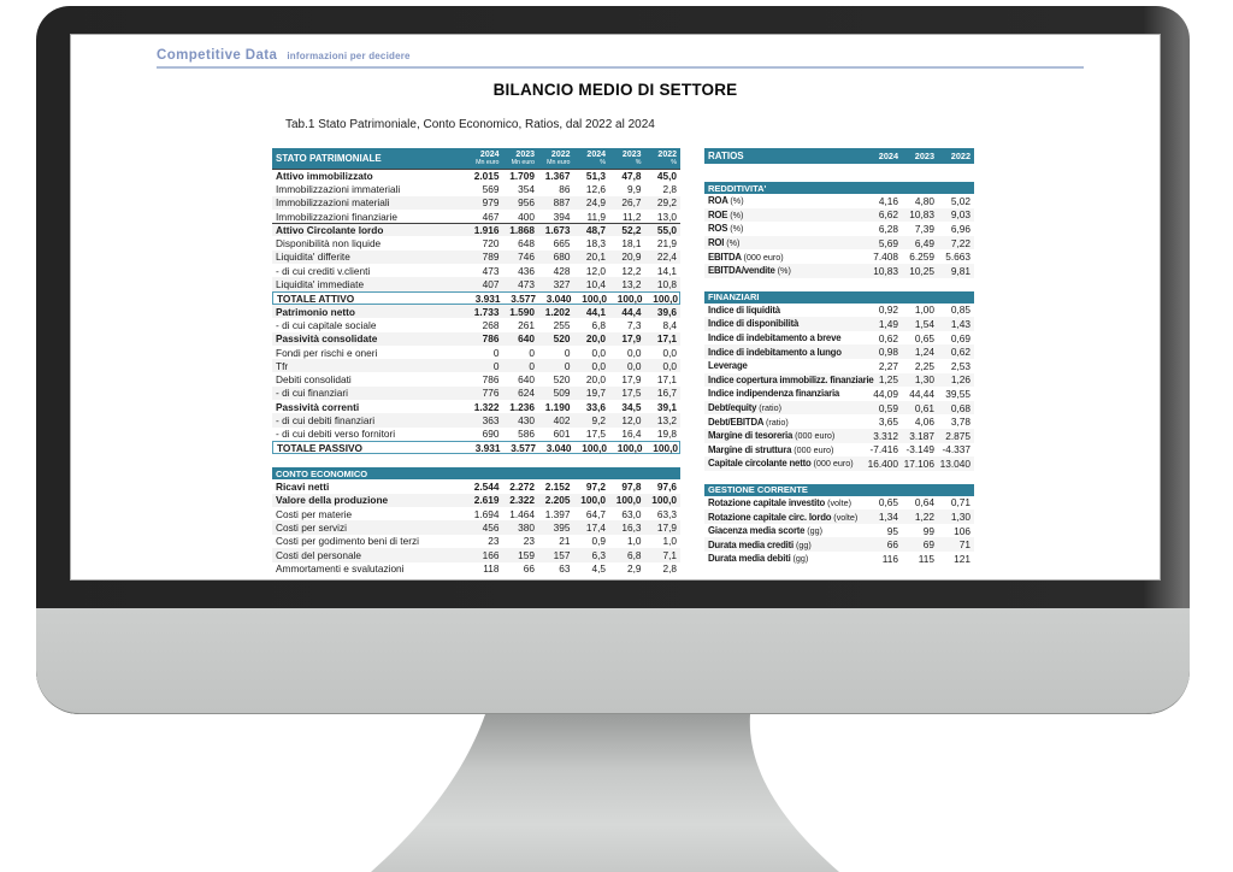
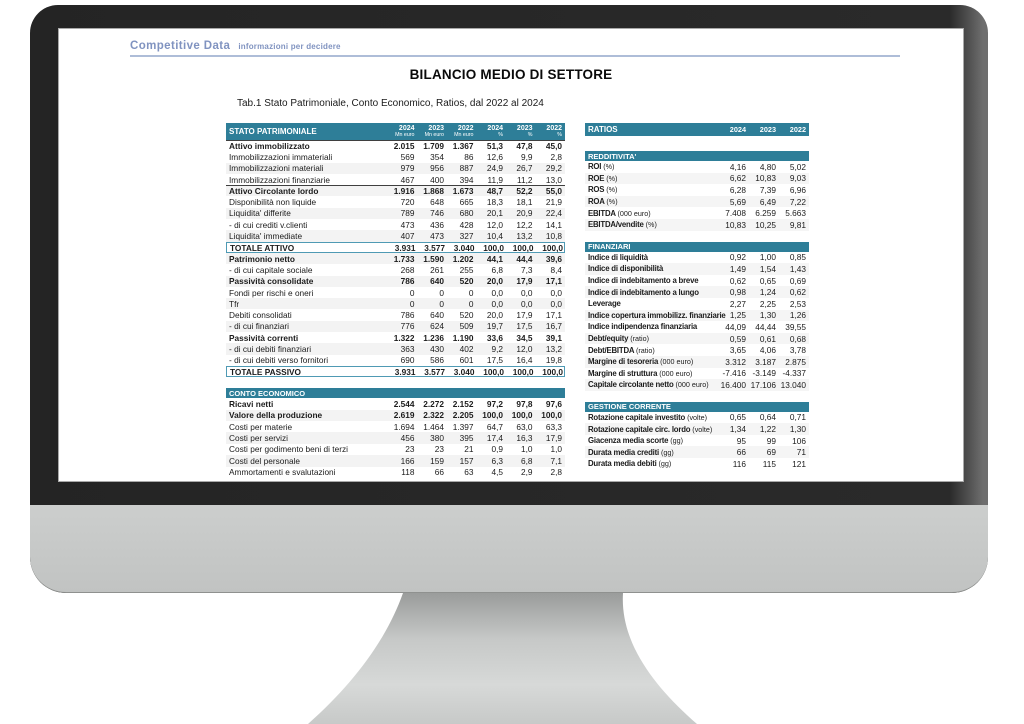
  Competitive Data informazioni per decidere
  BILANCIO MEDIO DI SETTORE
  Tab.1 Stato Patrimoniale, Conto Economico, Ratios, dal 2022 al 2024
  STATO PATRIMONIALE
  Attivo immobilizzato
  2.015
  1.709
  1.367
  51,3
  47,8
  45,0
  Immobilizzazioni immateriali
  569
  354
  86
  12,6
  9,9
  2,8
  Immobilizzazioni materiali
  979
  956
  887
  24,9
  26,7
  29,2
  Immobilizzazioni finanziarie
  467
  400
  394
  11,9
  11,2
  13,0
  Attivo Circolante lordo
  1.916
  1.868
  1.673
  48,7
  52,2
  55,0
  Disponibilità non liquide
  720
  648
  665
  18,3
  18,1
  21,9
  Liquidita' differite
  789
  746
  680
  20,1
  20,9
  22,4
  - di cui crediti v.clienti
  473
  436
  428
  12,0
  12,2
  14,1
  Liquidita' immediate
  407
  473
  327
  10,4
  13,2
  10,8
  TOTALE ATTIVO
  3.931
  3.577
  3.040
  100,0
  100,0
  100,0
  Patrimonio netto
  1.733
  1.590
  1.202
  44,1
  44,4
  39,6
  - di cui capitale sociale
  268
  261
  255
  6,8
  7,3
  8,4
  Passività consolidate
  786
  640
  520
  20,0
  17,9
  17,1
  Fondi per rischi e oneri
  0
  0
  0
  0,0
  0,0
  0,0
  Tfr
  0
  0
  0
  0,0
  0,0
  0,0
  Debiti consolidati
  786
  640
  520
  20,0
  17,9
  17,1
  - di cui finanziari
  776
  624
  509
  19,7
  17,5
  16,7
  Passività correnti
  1.322
  1.236
  1.190
  33,6
  34,5
  39,1
  - di cui debiti finanziari
  363
  430
  402
  9,2
  12,0
  13,2
  - di cui debiti verso fornitori
  690
  586
  601
  17,5
  16,4
  19,8
  TOTALE PASSIVO
  3.931
  3.577
  3.040
  100,0
  100,0
  100,0
  CONTO ECONOMICO
  Ricavi netti
  2.544
  2.272
  2.152
  97,2
  97,8
  97,6
  Valore della produzione
  2.619
  2.322
  2.205
  100,0
  100,0
  100,0
  Costi per materie
  1.694
  1.464
  1.397
  64,7
  63,0
  63,3
  Costi per servizi
  456
  380
  395
  17,4
  16,3
  17,9
  Costi per godimento beni di terzi
  23
  23
  21
  0,9
  1,0
  1,0
  Costi del personale
  166
  159
  157
  6,3
  6,8
  7,1
  Ammortamenti e svalutazioni
  118
  66
  63
  4,5
  2,9
  2,8
  RATIOS
  2024
  2023
  2022
  REDDITIVITA'
- ROA (%)
+ ROI (%)
  4,16
  4,80
  5,02
  ROE (%)
  6,62
  10,83
  9,03
  ROS (%)
  6,28
  7,39
  6,96
- ROI (%)
+ ROA (%)
  5,69
  6,49
  7,22
  EBITDA (000 euro)
  7.408
  6.259
  5.663
  EBITDA/vendite (%)
  10,83
  10,25
  9,81
  FINANZIARI
  Indice di liquidità
  0,92
  1,00
  0,85
  Indice di disponibilità
  1,49
  1,54
  1,43
  Indice di indebitamento a breve
  0,62
  0,65
  0,69
  Indice di indebitamento a lungo
  0,98
  1,24
  0,62
  Leverage
  2,27
  2,25
  2,53
  Indice copertura immobilizz. finanziari
  1,25
  1,30
  1,26
  Indice indipendenza finanziaria
  44,09
  44,44
  39,55
  Debt/equity (ratio)
  0,59
  0,61
  0,68
  Debt/EBITDA (ratio)
  3,65
  4,06
  3,78
  Margine di tesoreria (000 euro)
  3.312
  3.187
  2.875
  Margine di struttura (000 euro)
  -7.416
  -3.149
  -4.337
  Capitale circolante netto (000 euro)
  16.400
  17.106
  13.040
  GESTIONE CORRENTE
  Rotazione capitale investito (volte)
  0,65
  0,64
  0,71
  Rotazione capitale circ. lordo (volte)
  1,34
  1,22
  1,30
  Giacenza media scorte (gg)
  95
  99
  106
  Durata media crediti (gg)
  66
  69
  71
  Durata media debiti (gg)
  116
  115
  121
